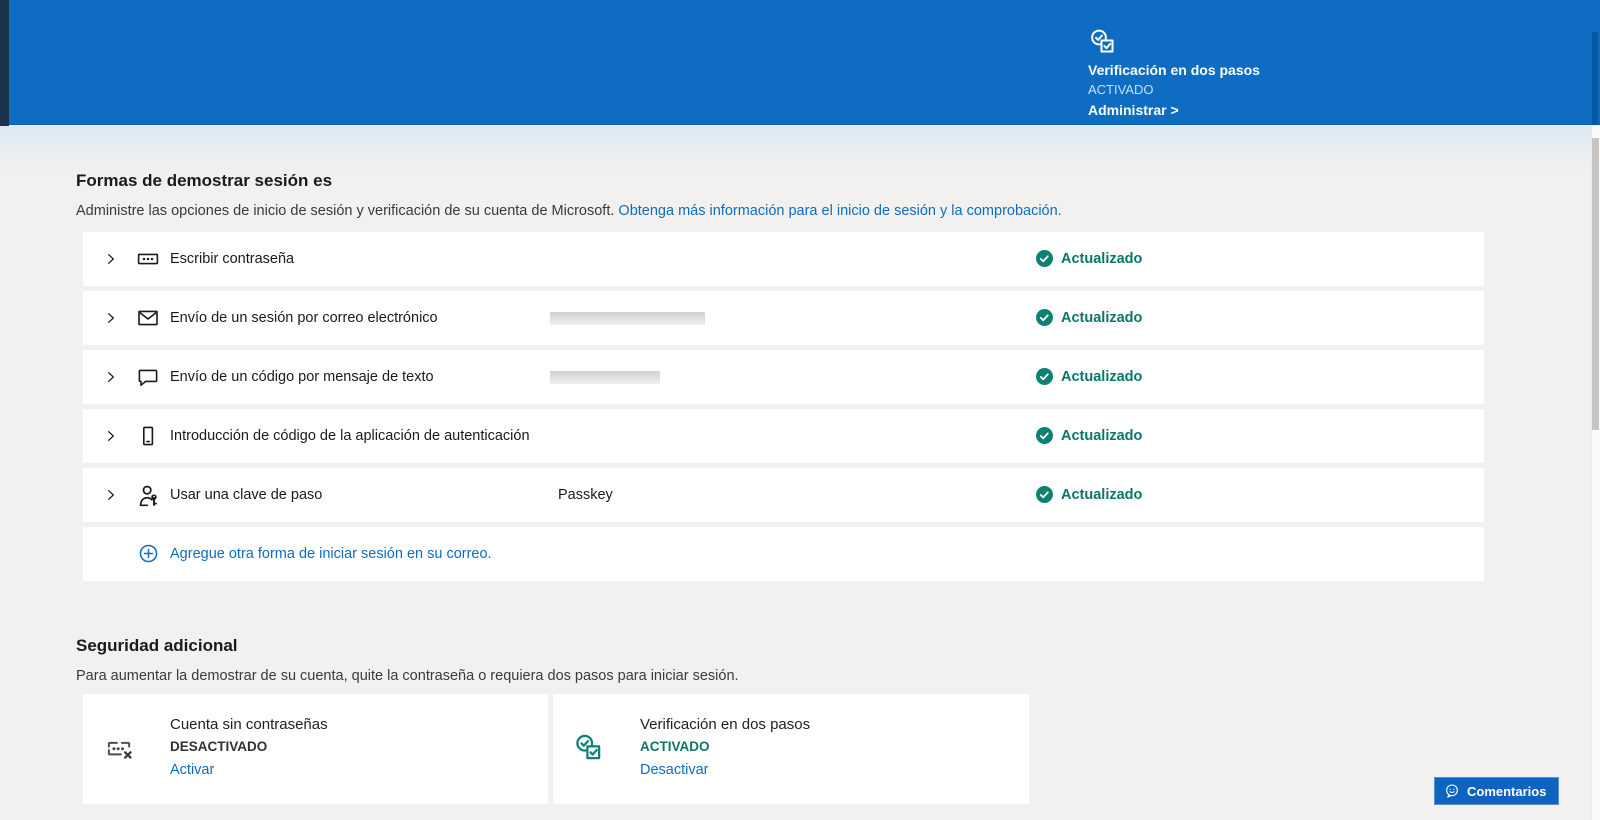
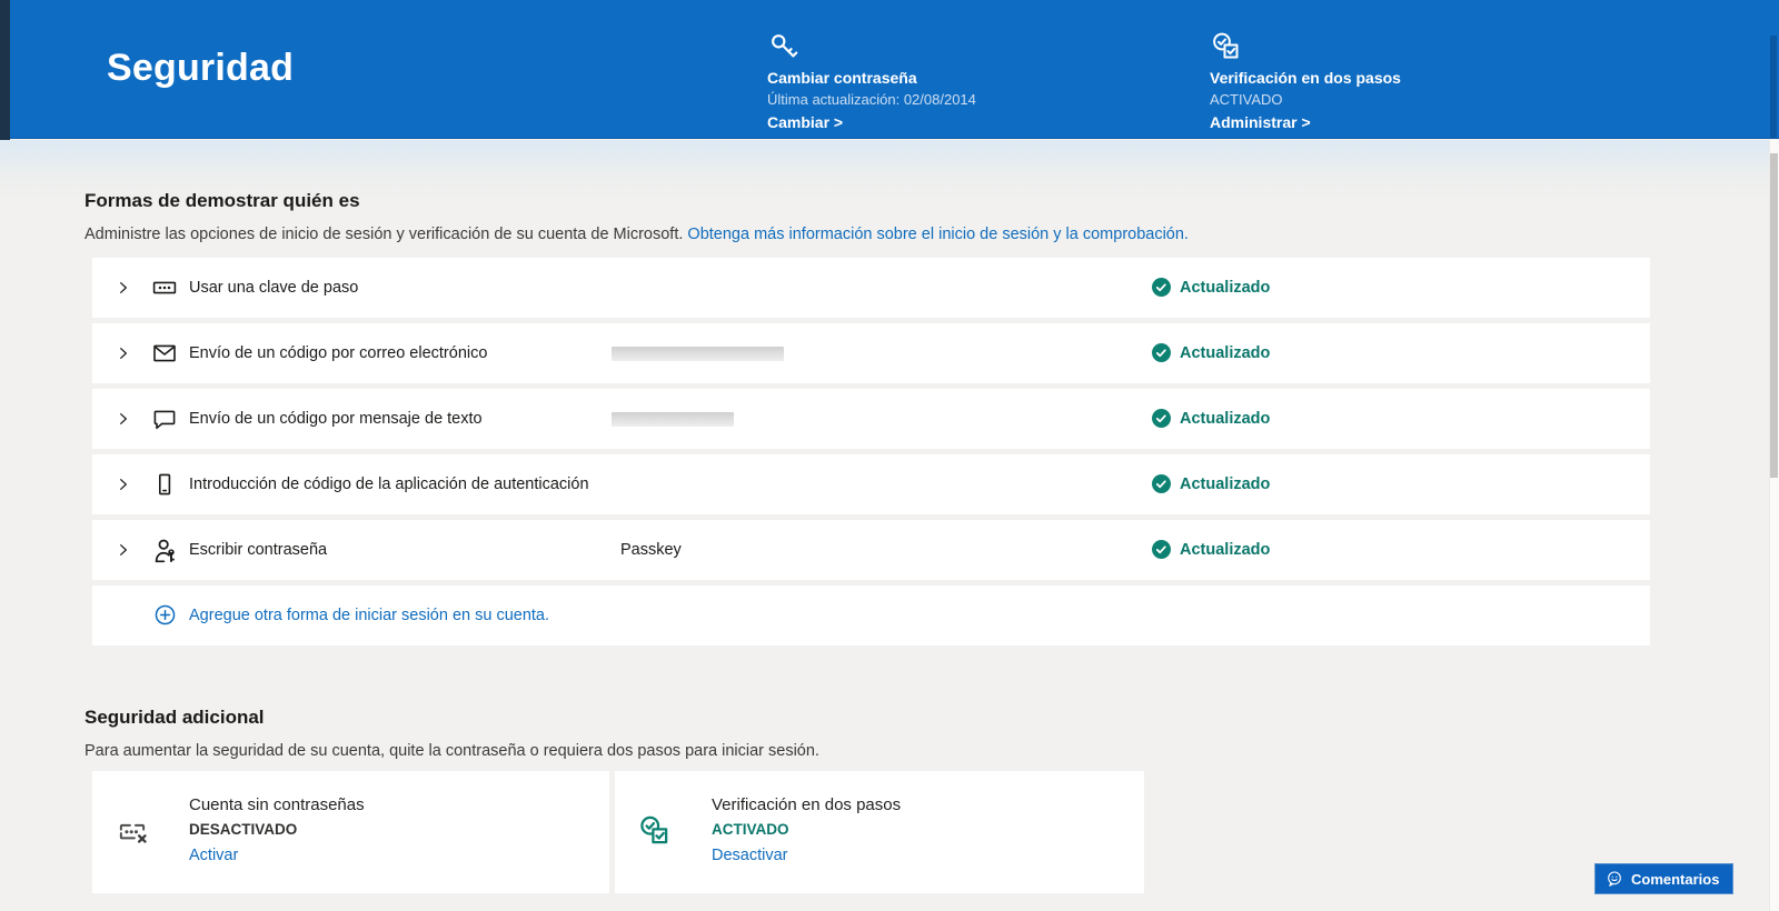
+ Seguridad
+ Cambiar contraseña
+ Última actualización: 02/08/2014
+ Cambiar >
  Verificación en dos pasos
  ACTIVADO
  Administrar >
- Formas de demostrar sesión es
+ Formas de demostrar quién es
- Administre las opciones de inicio de sesión y verificación de su cuenta de Microsoft. Obtenga más información para el inicio de sesión y la comprobación.
+ Administre las opciones de inicio de sesión y verificación de su cuenta de Microsoft. Obtenga más información sobre el inicio de sesión y la comprobación.
- Escribir contraseña
+ Usar una clave de paso
  Actualizado
- Envío de un sesión por correo electrónico
+ Envío de un código por correo electrónico
  Actualizado
  Envío de un código por mensaje de texto
  Actualizado
  Introducción de código de la aplicación de autenticación
  Actualizado
- Usar una clave de paso
+ Escribir contraseña
  Passkey
  Actualizado
- Agregue otra forma de iniciar sesión en su correo.
+ Agregue otra forma de iniciar sesión en su cuenta.
  Seguridad adicional
- Para aumentar la demostrar de su cuenta, quite la contraseña o requiera dos pasos para iniciar sesión.
+ Para aumentar la seguridad de su cuenta, quite la contraseña o requiera dos pasos para iniciar sesión.
  Cuenta sin contraseñas
  DESACTIVADO
  Activar
  Verificación en dos pasos
  ACTIVADO
  Desactivar
  Comentarios
